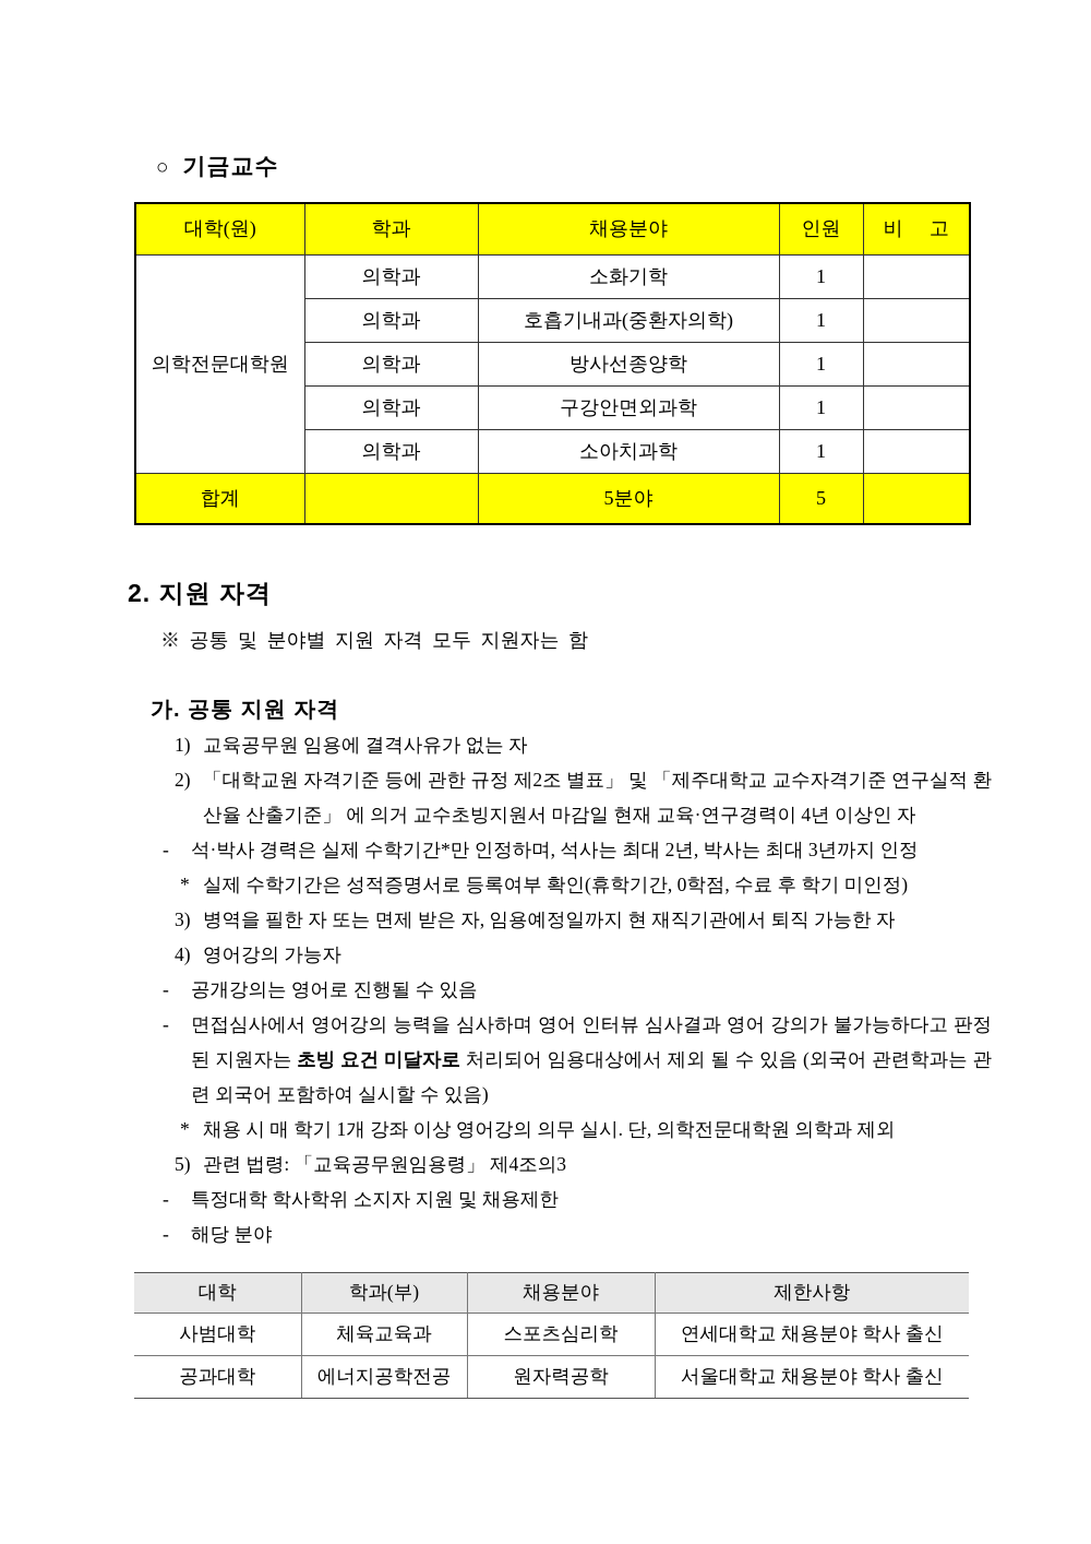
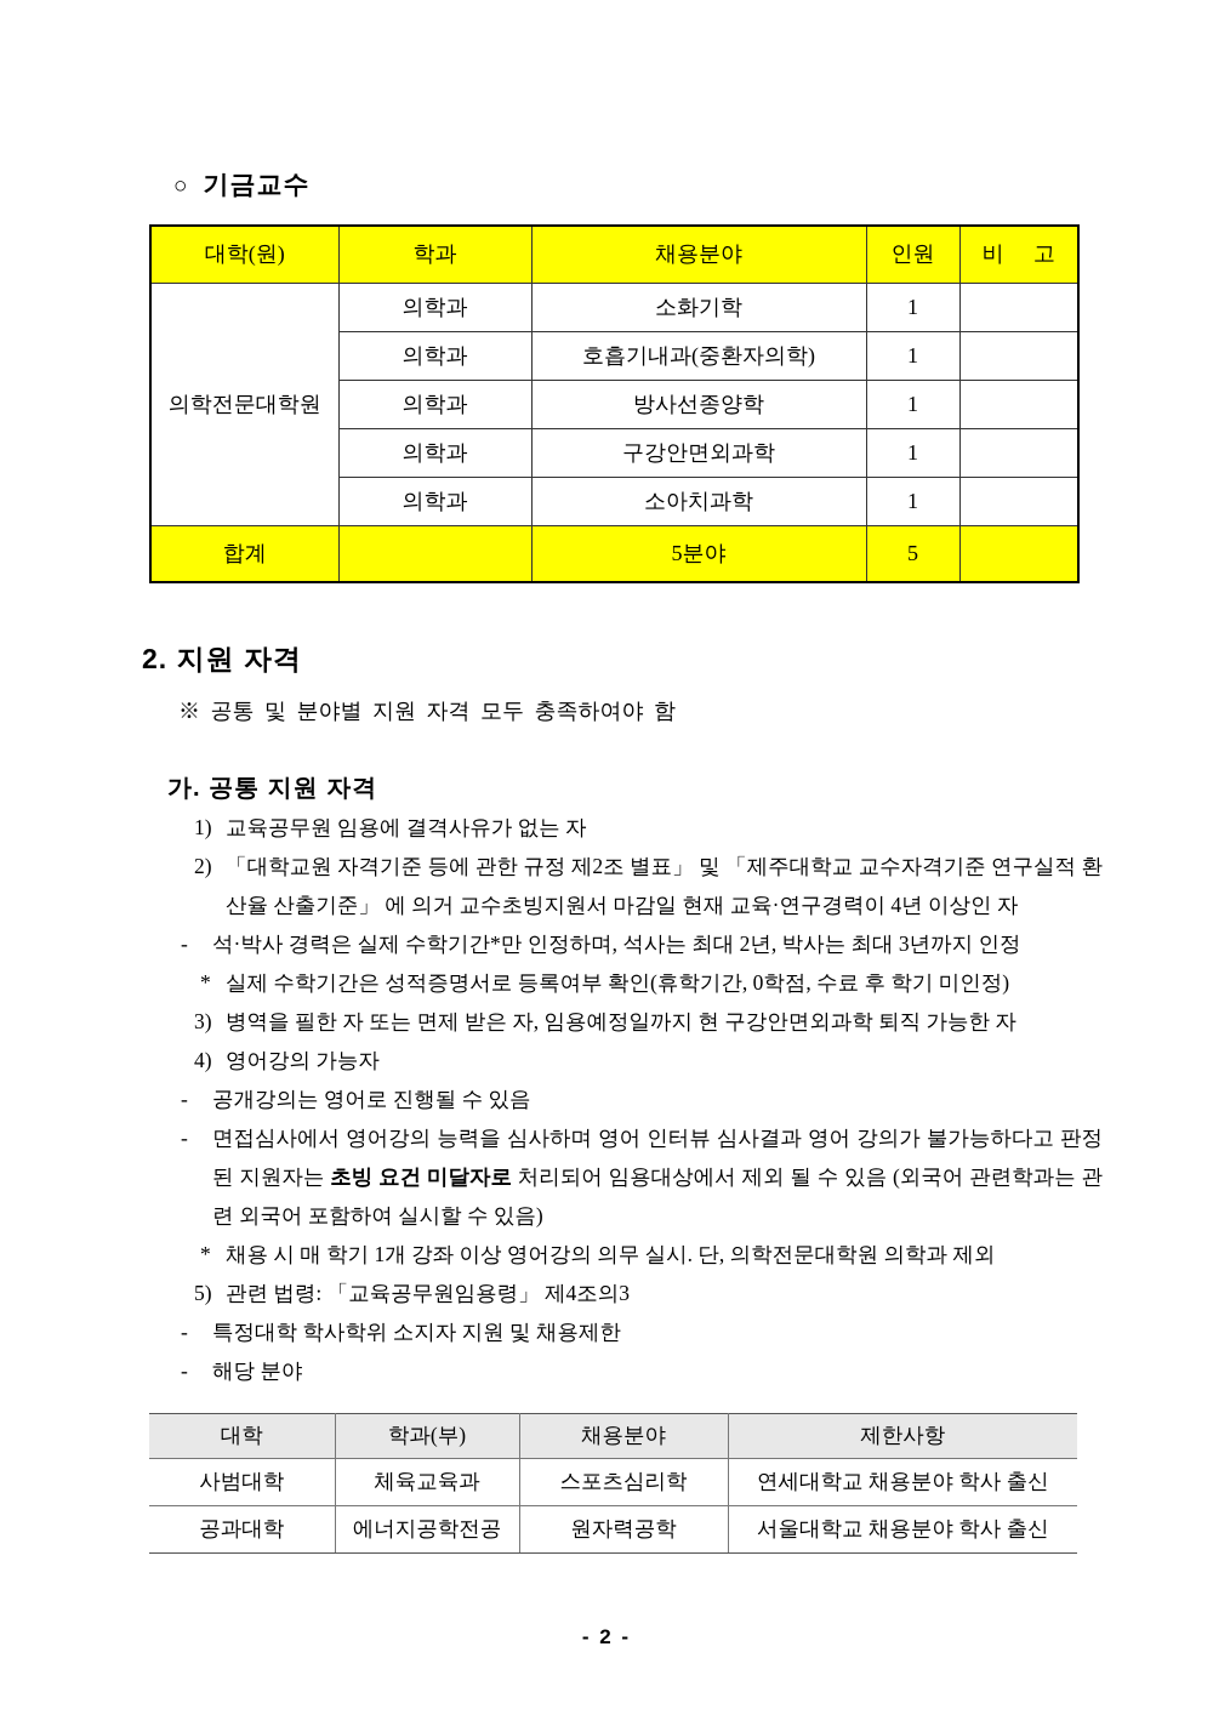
  ○ 기금교수
  대학(원)	학과	채용분야	인원	비 고
  의학전문대학원	의학과	소화기학	1
  의학과	호흡기내과(중환자의학)	1
  의학과	방사선종양학	1
  의학과	구강안면외과학	1
  의학과	소아치과학	1
  합계		5분야	5
  2. 지원 자격
- ※ 공통 및 분야별 지원 자격 모두 지원자는 함
+ ※ 공통 및 분야별 지원 자격 모두 충족하여야 함
  가. 공통 지원 자격
  1)
  교육공무원 임용에 결격사유가 없는 자
  2)
  「대학교원 자격기준 등에 관한 규정 제2조 별표」 및 「제주대학교 교수자격기준 연구실적 환산율 산출기준」 에 의거 교수초빙지원서 마감일 현재 교육·연구경력이 4년 이상인 자
  -
  석·박사 경력은 실제 수학기간*만 인정하며, 석사는 최대 2년, 박사는 최대 3년까지 인정
  *
  실제 수학기간은 성적증명서로 등록여부 확인(휴학기간, 0학점, 수료 후 학기 미인정)
  3)
- 병역을 필한 자 또는 면제 받은 자, 임용예정일까지 현 재직기관에서 퇴직 가능한 자
+ 병역을 필한 자 또는 면제 받은 자, 임용예정일까지 현 구강안면외과학 퇴직 가능한 자
  4)
  영어강의 가능자
  -
  공개강의는 영어로 진행될 수 있음
  -
  면접심사에서 영어강의 능력을 심사하며 영어 인터뷰 심사결과 영어 강의가 불가능하다고 판정된 지원자는 초빙 요건 미달자로 처리되어 임용대상에서 제외 될 수 있음 (외국어 관련학과는 관련 외국어 포함하여 실시할 수 있음)
  *
  채용 시 매 학기 1개 강좌 이상 영어강의 의무 실시. 단, 의학전문대학원 의학과 제외
  5)
  관련 법령: 「교육공무원임용령」 제4조의3
  -
  특정대학 학사학위 소지자 지원 및 채용제한
  -
  해당 분야
  대학	학과(부)	채용분야	제한사항
  사범대학	체육교육과	스포츠심리학	연세대학교 채용분야 학사 출신
  공과대학	에너지공학전공	원자력공학	서울대학교 채용분야 학사 출신
+ - 2 -
